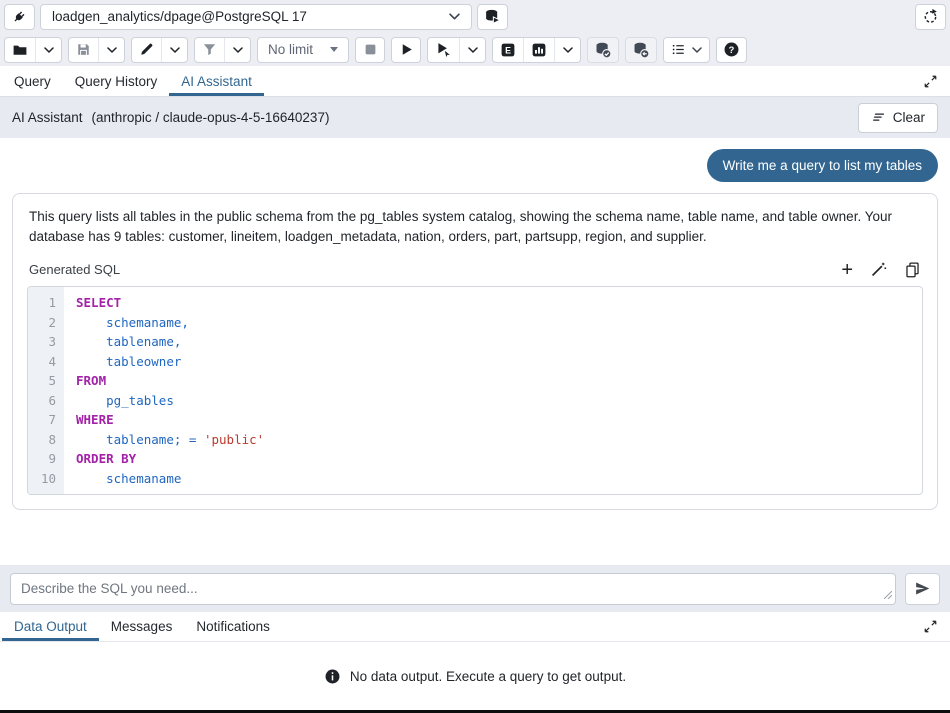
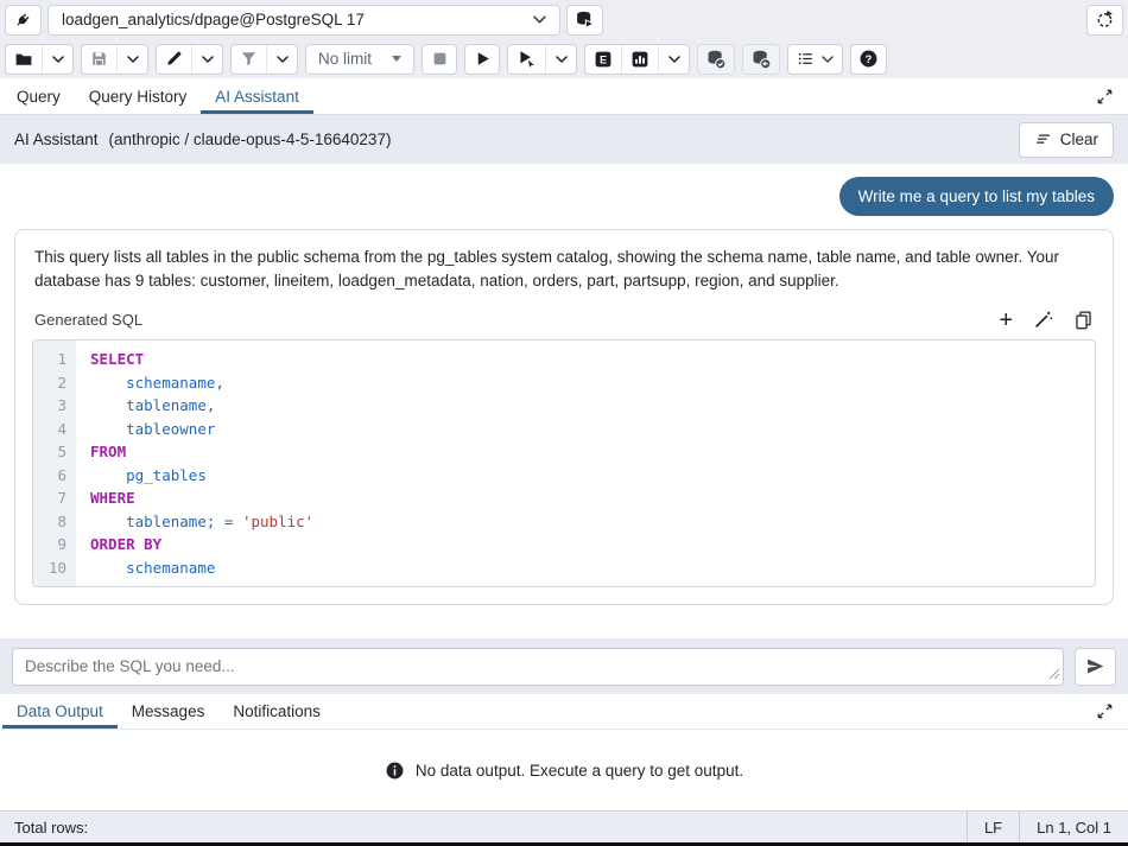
  loadgen_analytics/dpage@PostgreSQL 17
  No limit
  Query
  Query History
  AI Assistant
  AI Assistant
  (anthropic / claude-opus-4-5-16640237)
  Clear
  Write me a query to list my tables
  This query lists all tables in the public schema from the pg_tables system catalog, showing the schema name, table name, and table owner. Your database has 9 tables: customer, lineitem, loadgen_metadata, nation, orders, part, partsupp, region, and supplier.
  Generated SQL
  +
  1
  2
  3
  4
  5
  6
  7
  8
  9
  10
  SELECT
  schemaname,
  tablename,
  tableowner
  FROM
  pg_tables
  WHERE
  tablename; = 'public'
  ORDER BY
  schemaname
  Describe the SQL you need...
  Data Output
  Messages
  Notifications
  No data output. Execute a query to get output.
+ Total rows:
+ LF
+ Ln 1, Col 1
